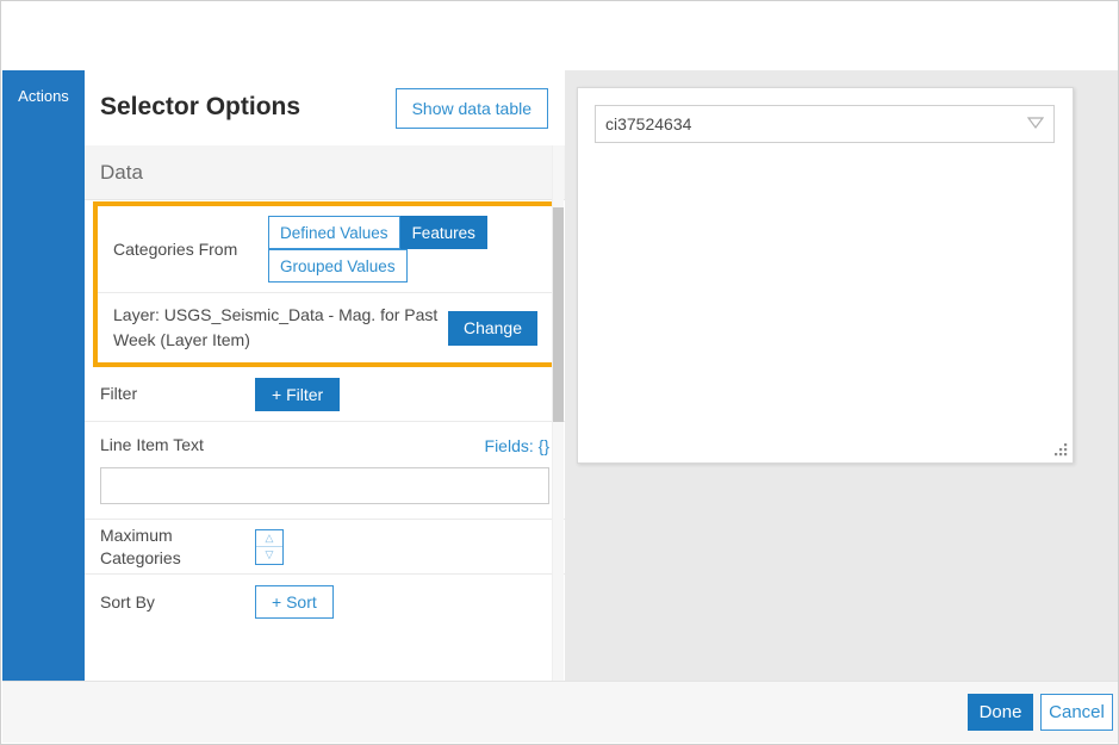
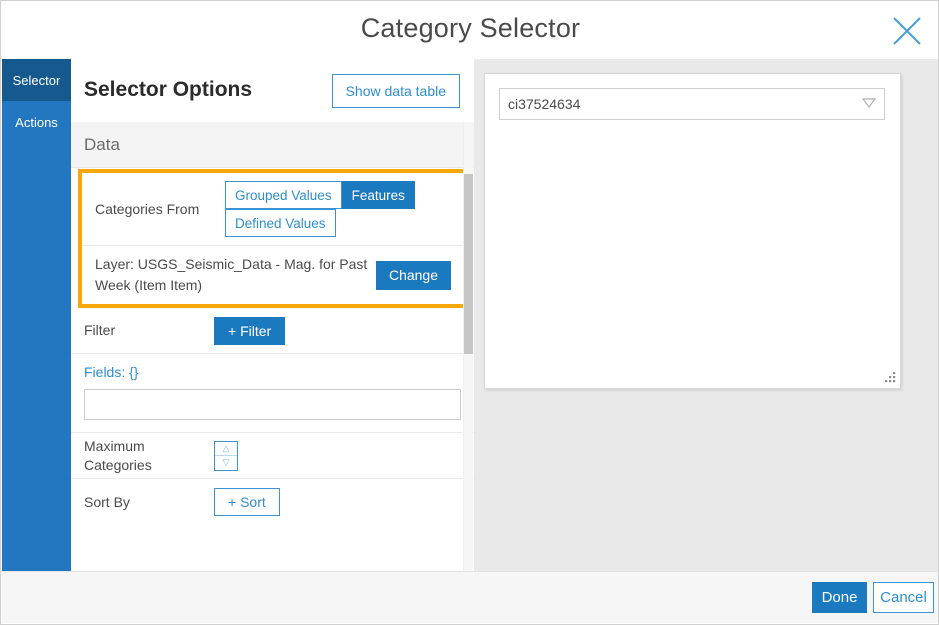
+ Category Selector
+ Selector
  Actions
  Selector Options
  Show data table
  Data
  Categories From
- Defined Values
+ Grouped Values
  Features
- Grouped Values
+ Defined Values
- Layer: USGS_Seismic_Data - Mag. for Past Week (Layer Item)
+ Layer: USGS_Seismic_Data - Mag. for Past Week (Item Item)
  Change
  Filter
  + Filter
- Line Item Text
  Fields: {}
  Maximum Categories
  △
  ▽
  Sort By
  + Sort
  ci37524634
  Done
  Cancel
